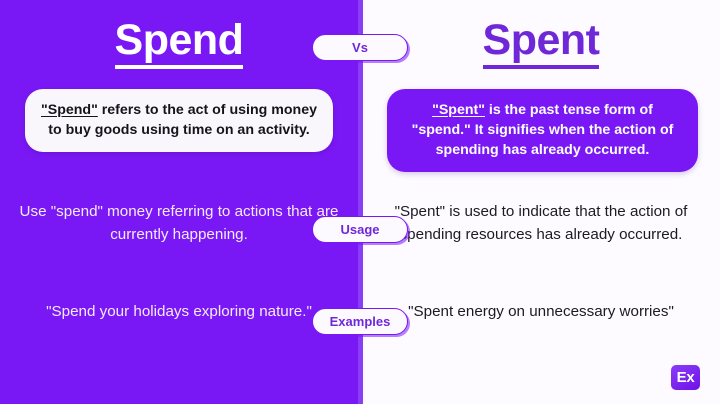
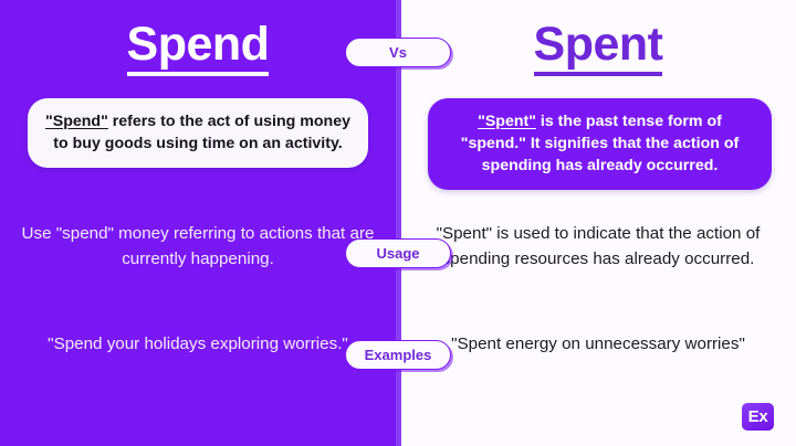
  Spend
  "Spend" refers to the act of using money to buy goods using time on an activity.
  Use "spend" money referring to actions that are currently happening.
- "Spend your holidays exploring nature."
+ "Spend your holidays exploring worries."
  Spent
- "Spent" is the past tense form of "spend." It signifies when the action of spending has already occurred.
+ "Spent" is the past tense form of "spend." It signifies that the action of spending has already occurred.
  "Spent" is used to indicate that the action of pending resources has already occurred.
  "Spent energy on unnecessary worries"
  Vs
  Usage
  Examples
  Ex
